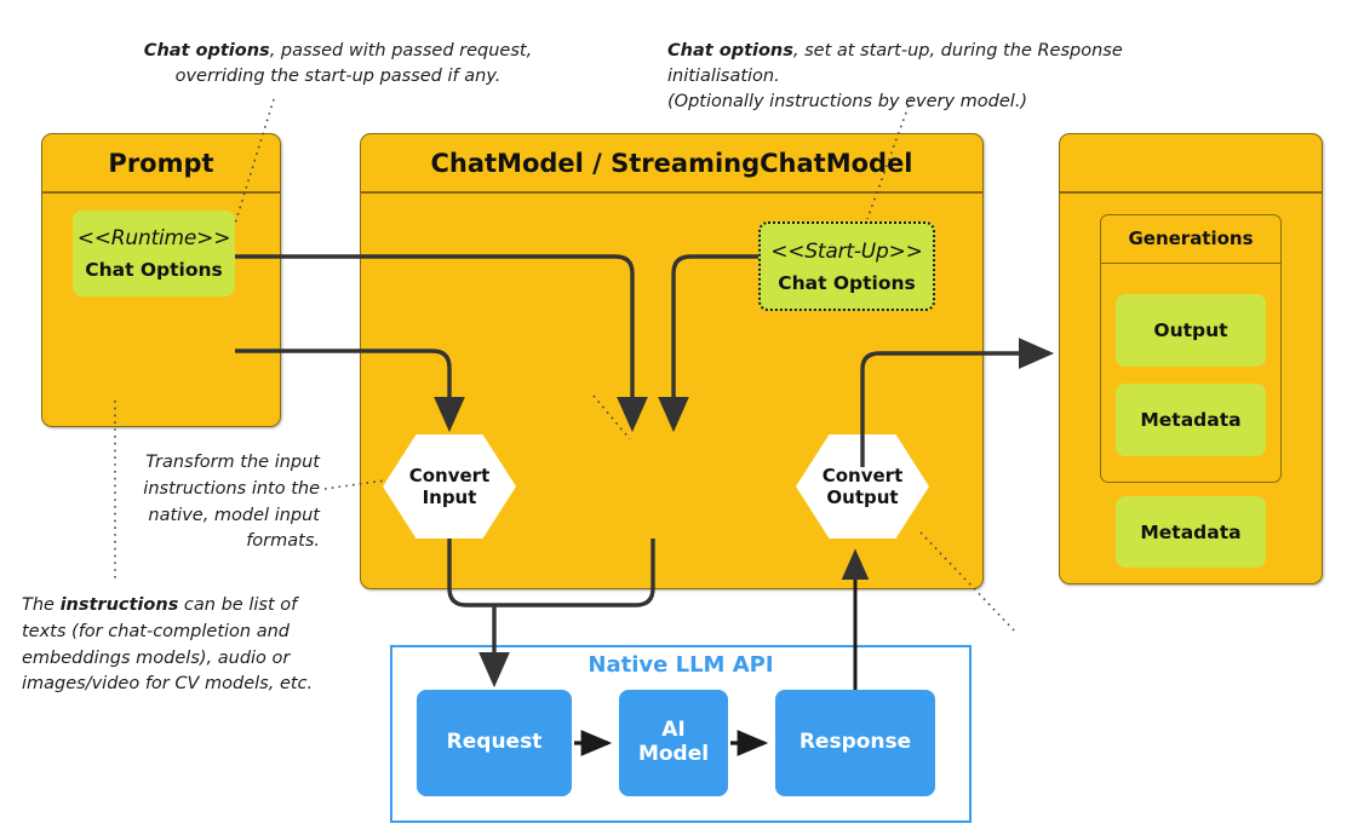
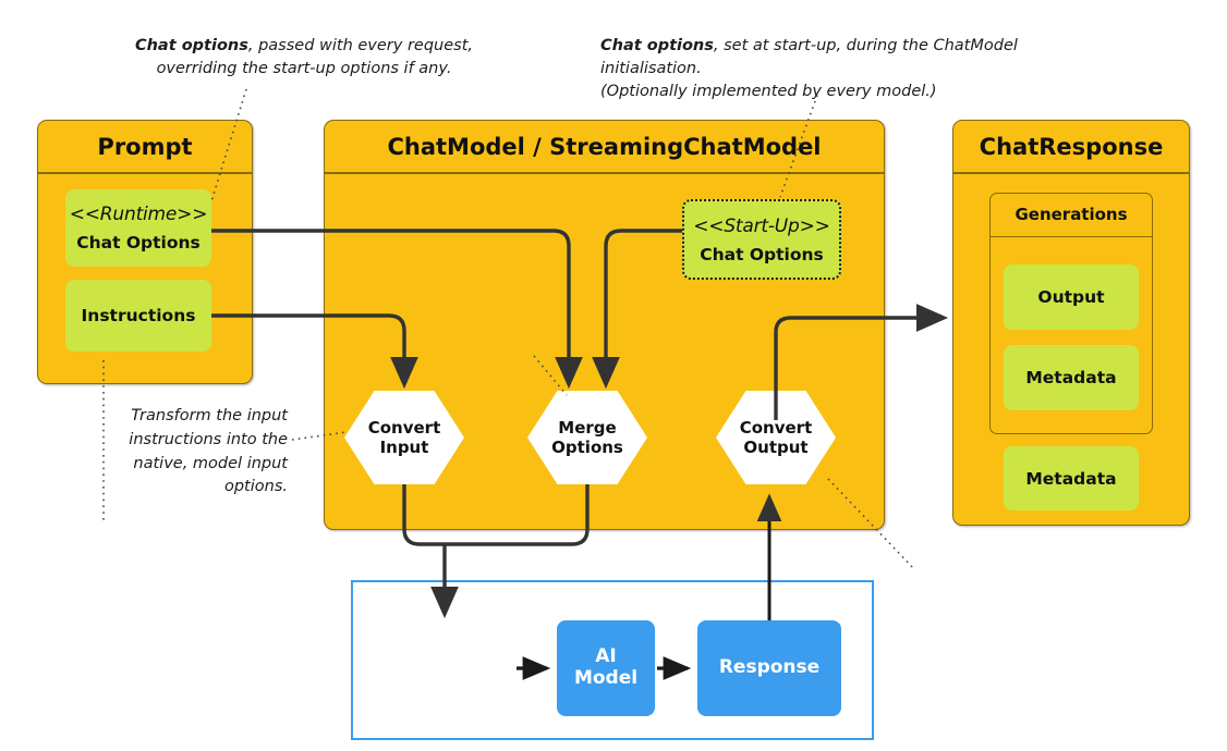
- Chat options, passed with passed request,
+ Chat options, passed with every request,
- overriding the start-up passed if any.
+ overriding the start-up options if any.
- Chat options, set at start-up, during the Response initialisation.
+ Chat options, set at start-up, during the ChatModel initialisation.
- (Optionally instructions by every model.)
+ (Optionally implemented by every model.)
- Transform the input instructions into the native, model input formats.
+ Transform the input instructions into the native, model input options.
- The instructions can be list of texts (for chat-completion and embeddings models), audio or images/video for CV models, etc.
  Prompt
  <<Runtime>>
  Chat Options
+ Instructions
  ChatModel / StreamingChatModel
  <<Start-Up>>
  Chat Options
  Convert
  Input
+ Merge
+ Options
  Convert
  Output
+ ChatResponse
  Generations
  Output
  Metadata
  Metadata
- Native LLM API
- Request
  AI
  Model
  Response
